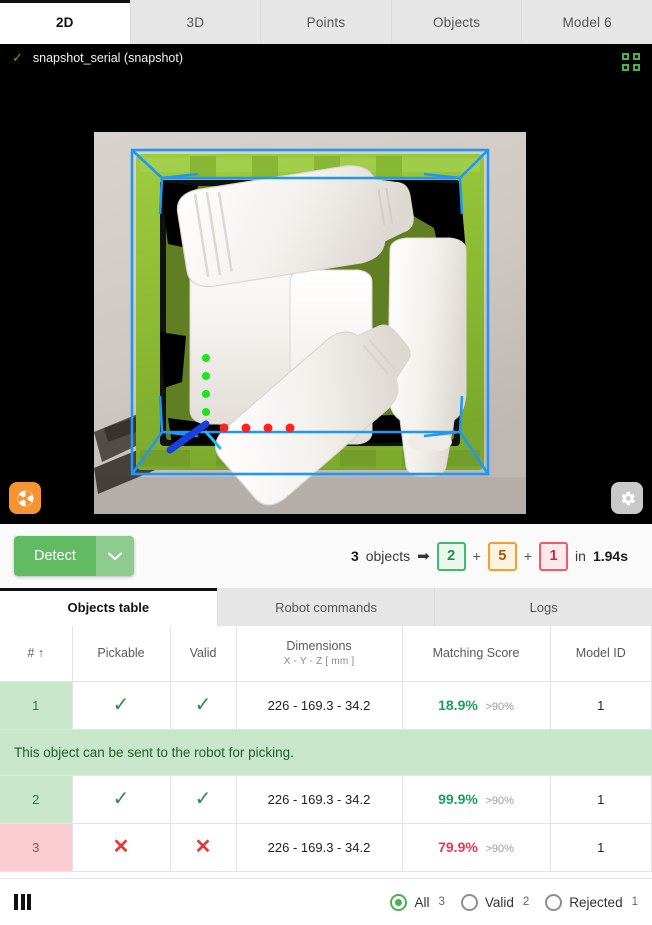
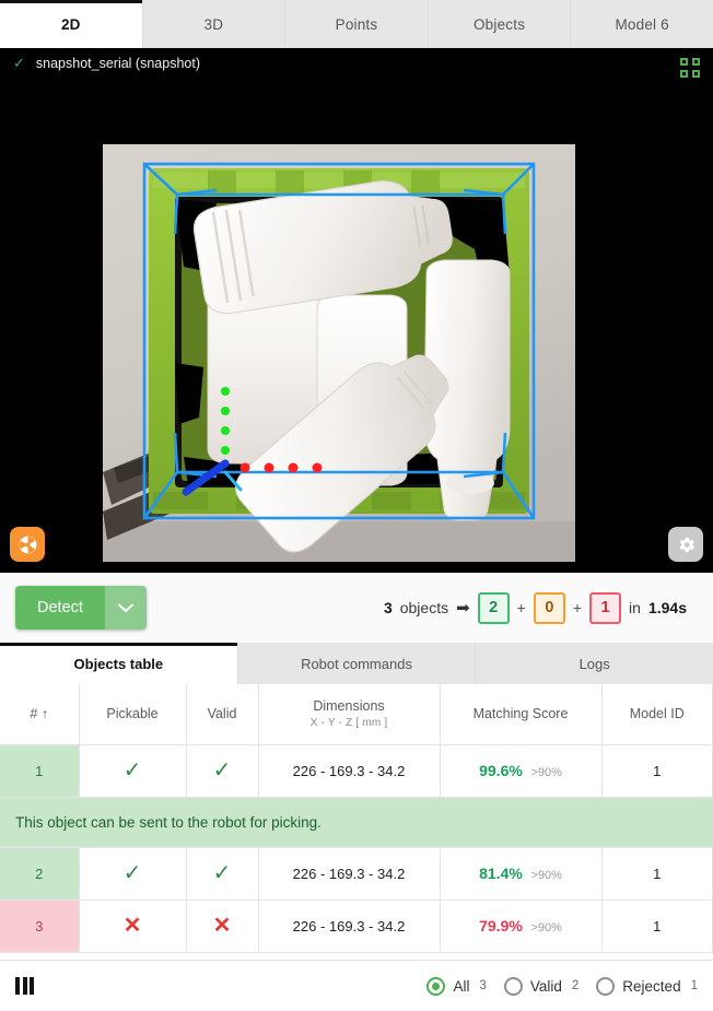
  2D
  3D
  Points
  Objects
  Model 6
  ✓
  snapshot_serial (snapshot)
  Detect
  3
  objects
  ➡
  2
  +
- 5
+ 0
  +
  1
  in
  1.94s
  Objects table
  Robot commands
  Logs
  # ↑	Pickable	Valid	Dimensions X - Y - Z [ mm ]	Matching Score	Model ID
- 1	✓	✓	226 - 169.3 - 34.2	18.9% >90%	1
+ 1	✓	✓	226 - 169.3 - 34.2	99.6% >90%	1
  This object can be sent to the robot for picking.
- 2	✓	✓	226 - 169.3 - 34.2	99.9% >90%	1
+ 2	✓	✓	226 - 169.3 - 34.2	81.4% >90%	1
  3	✕	✕	226 - 169.3 - 34.2	79.9% >90%	1
  All
  3
  Valid
  2
  Rejected
  1
